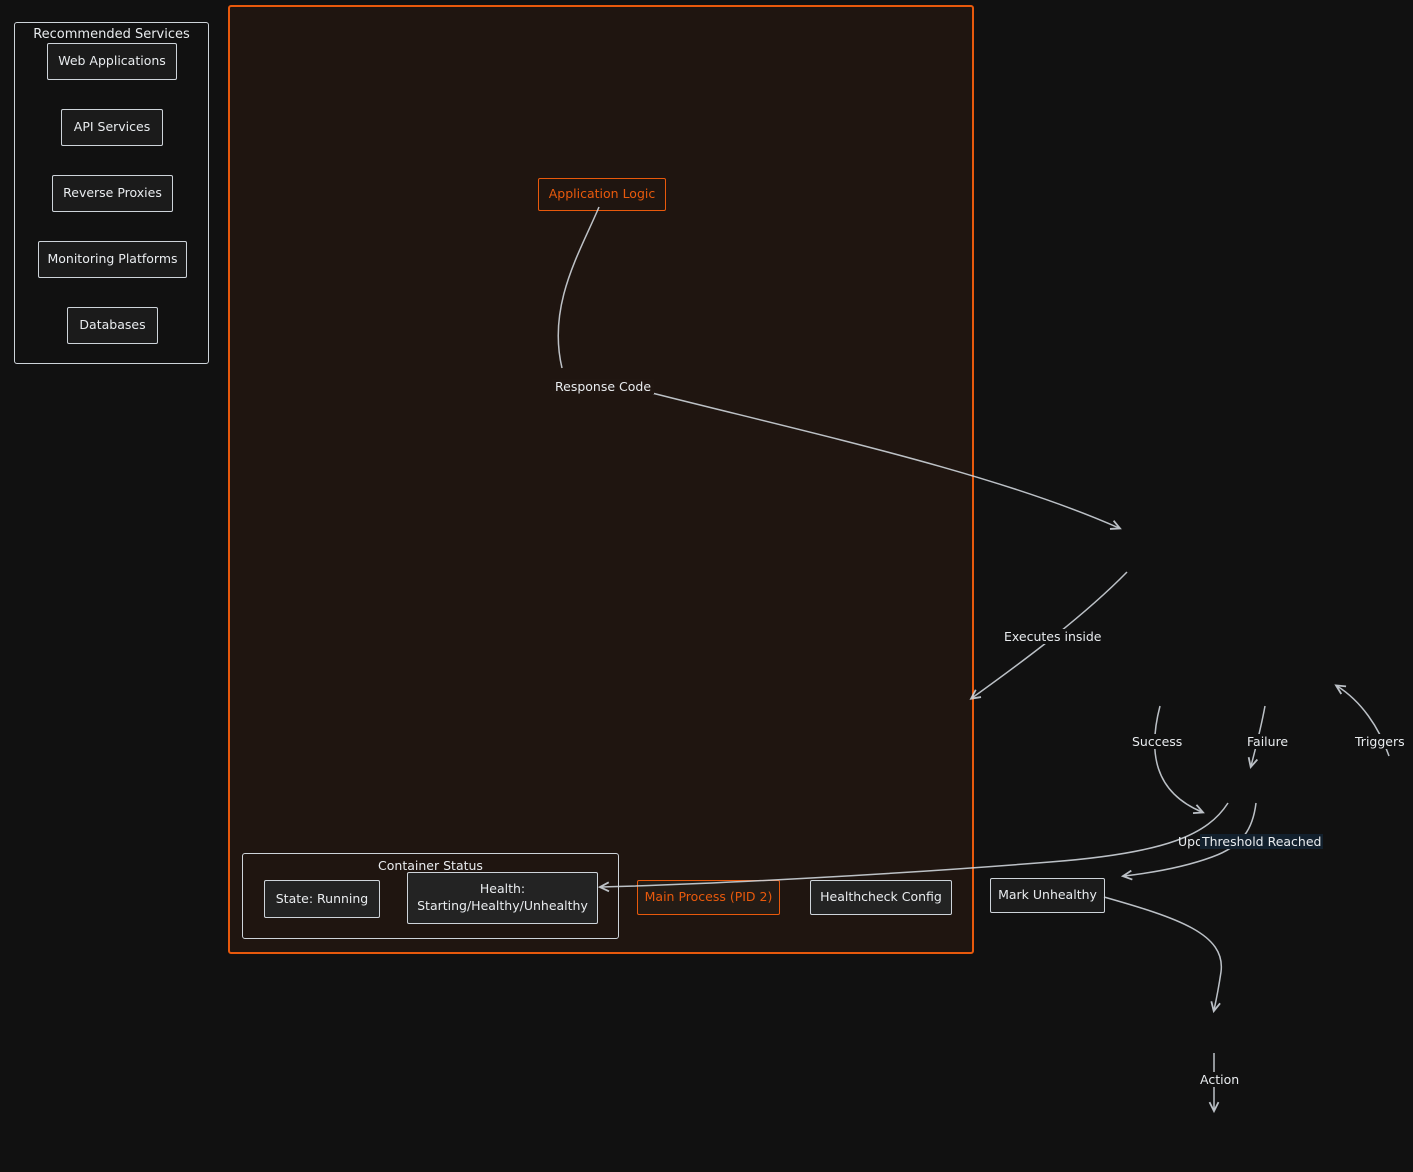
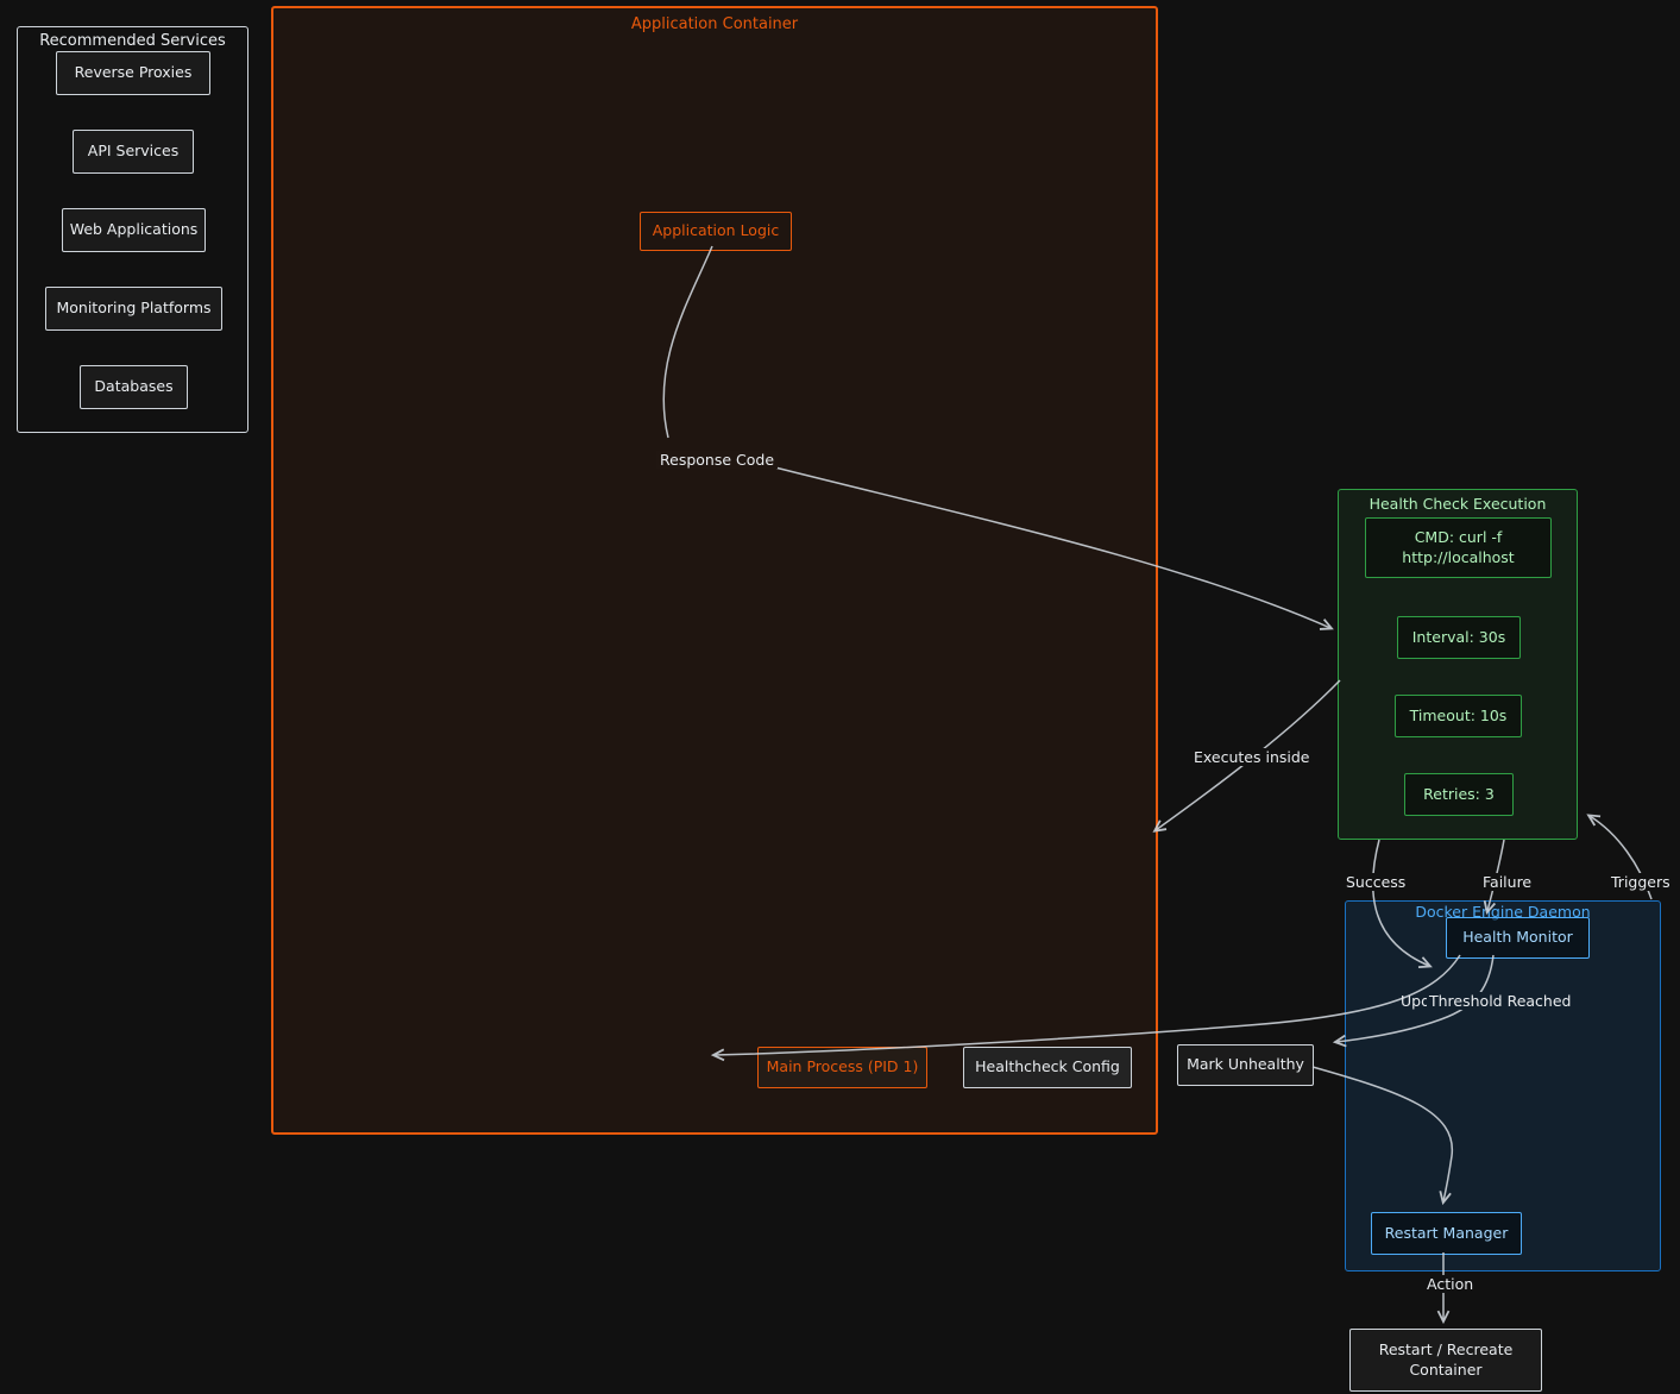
  Recommended Services
- Web Applications
+ Reverse Proxies
  API Services
- Reverse Proxies
+ Web Applications
  Monitoring Platforms
  Databases
+ Application Container
  Application Logic
- Container Status
- State: Running
- Health:
- Starting/Healthy/Unhealthy
- Main Process (PID 2)
+ Main Process (PID 1)
  Healthcheck Config
+ Health Check Execution
+ CMD: curl -f
+ http://localhost
+ Interval: 30s
+ Timeout: 10s
+ Retries: 3
+ Docker Engine Daemon
+ Health Monitor
+ Restart Manager
  Mark Unhealthy
+ Restart / Recreate
+ Container
  Response Code
  Executes inside
  Success
  Failure
  Triggers
  Threshold Reached
  Action
